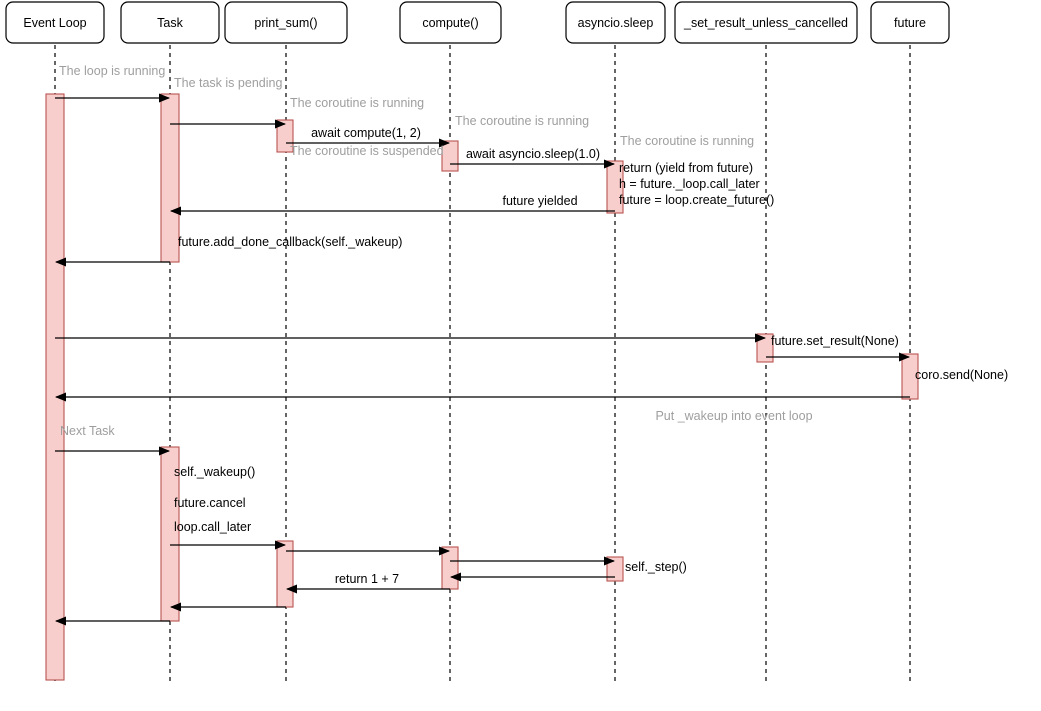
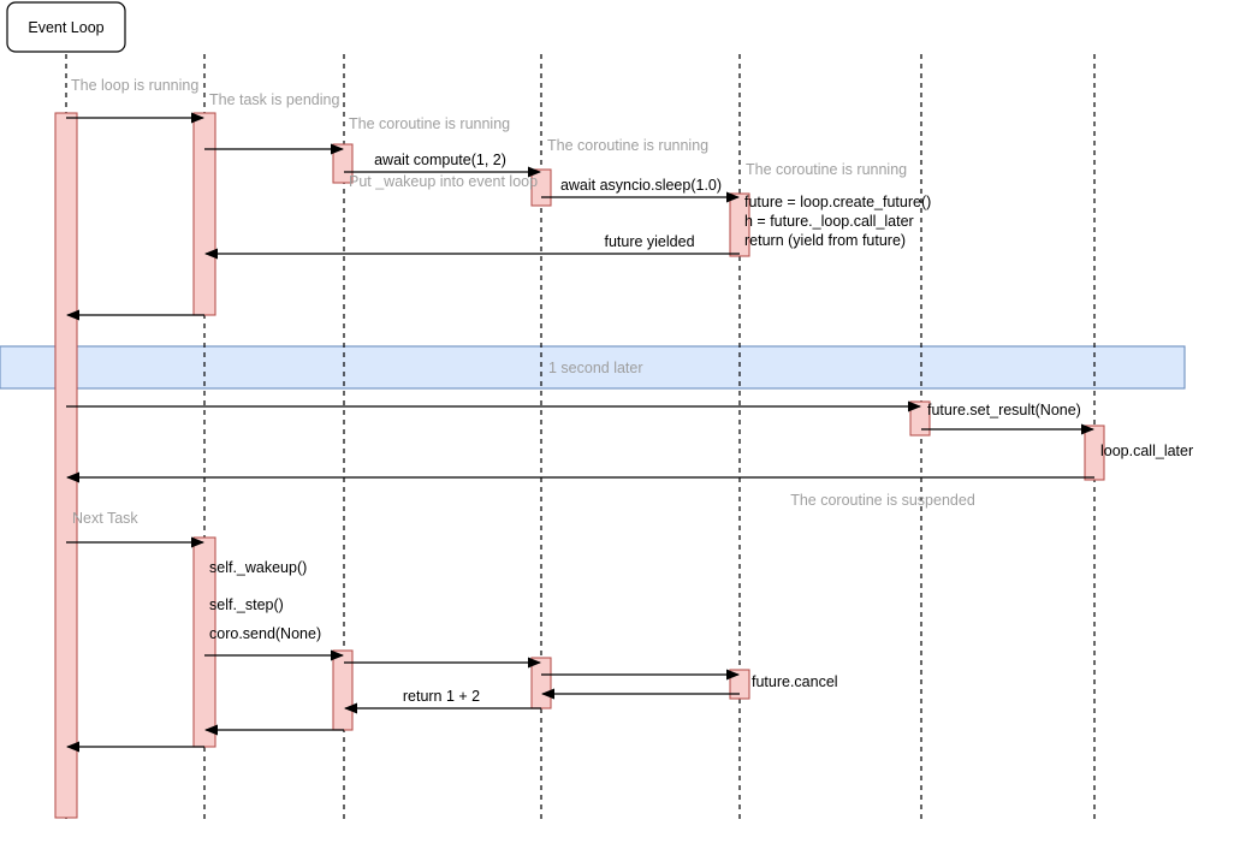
+ 1 second later
  await compute(1, 2)
  await asyncio.sleep(1.0)
  future yielded
- future.add_done_callback(self._wakeup)
  future.set_result(None)
- return 1 + 7
+ return 1 + 2
- coro.send(None)
+ loop.call_later
  self._wakeup()
- future.cancel
+ self._step()
- loop.call_later
+ coro.send(None)
- self._step()
+ future.cancel
  The loop is running
  The task is pending
  The coroutine is running
- The coroutine is suspended
+ Put _wakeup into event loop
  The coroutine is running
  The coroutine is running
- Put _wakeup into event loop
+ The coroutine is suspended
  Next Task
- return (yield from future)
+ future = loop.create_future()
  h = future._loop.call_later
- future = loop.create_future()
+ return (yield from future)
  Event Loop
- Task
- print_sum()
- compute()
- asyncio.sleep
- _set_result_unless_cancelled
- future
